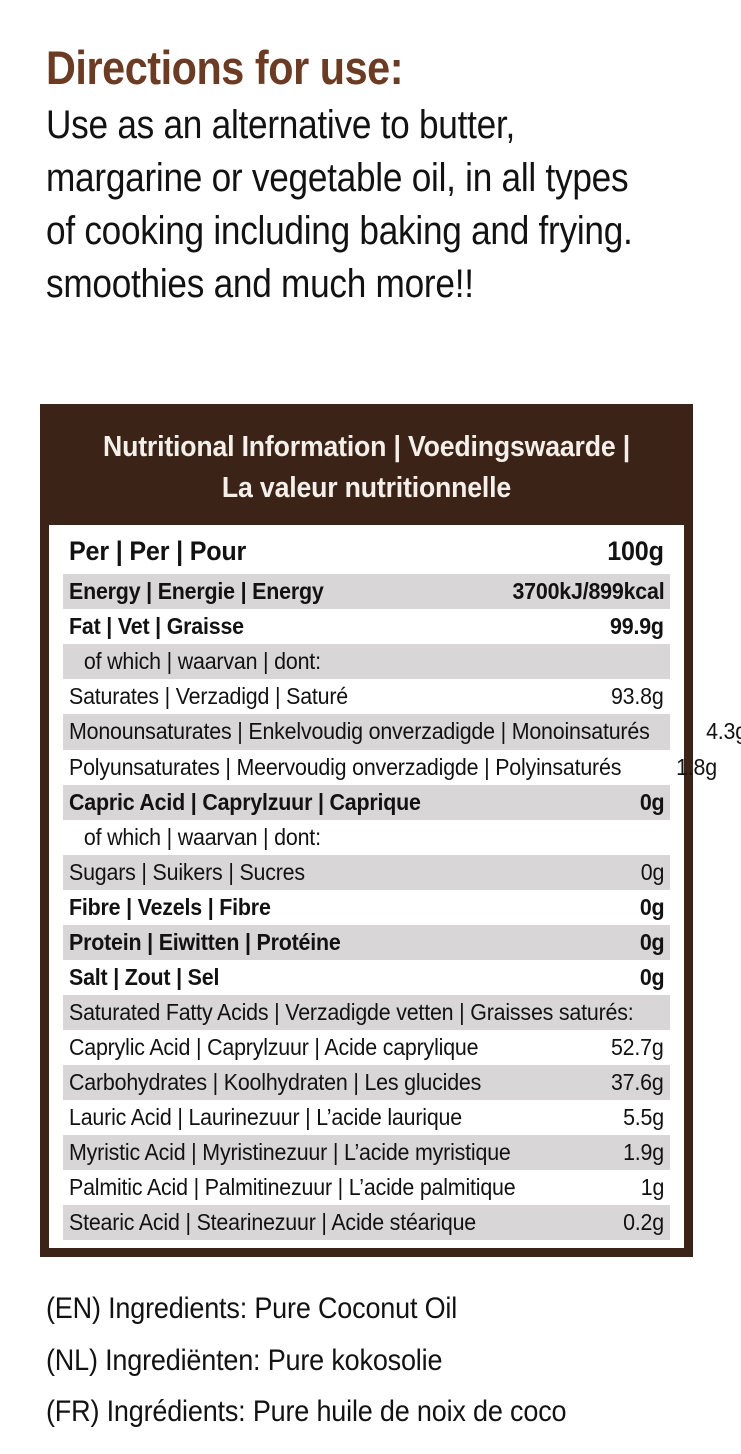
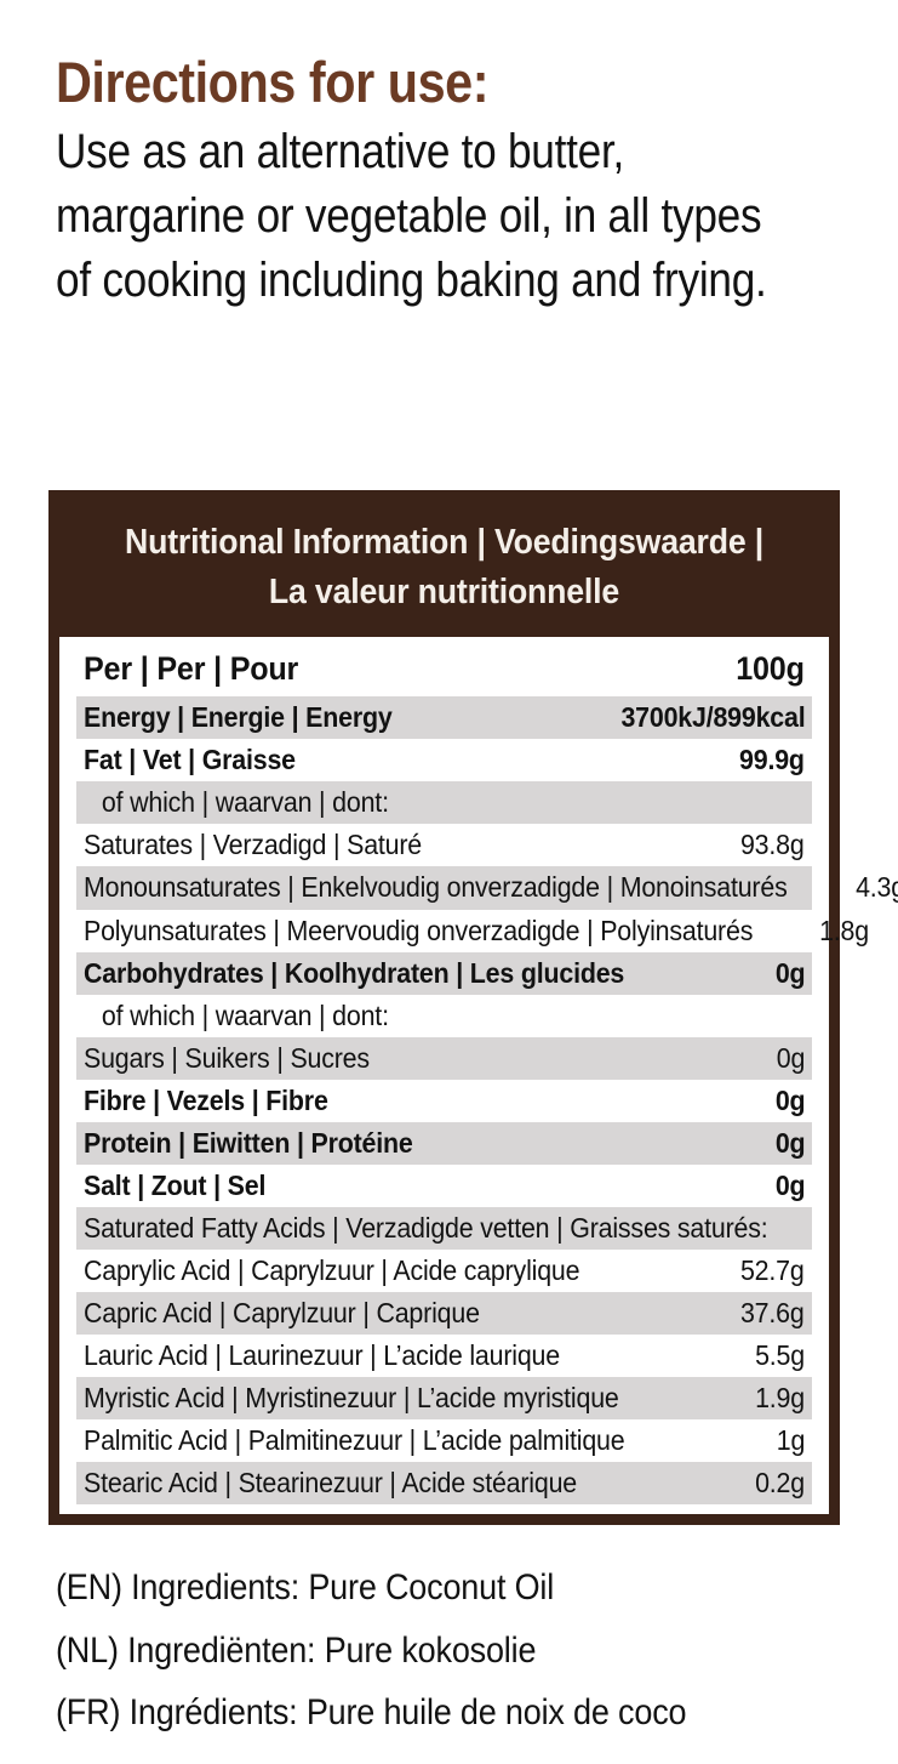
  Directions for use:
  Use as an alternative to butter,
  margarine or vegetable oil, in all types
  of cooking including baking and frying.
- smoothies and much more!!
  Nutritional Information | Voedingswaarde |
  La valeur nutritionnelle
  Per | Per | Pour
  100g
  Energy | Energie | Energy
  3700kJ/899kcal
  Fat | Vet | Graisse
  99.9g
  of which | waarvan | dont:
  Saturates | Verzadigd | Saturé
  93.8g
  Monounsaturates | Enkelvoudig onverzadigde | Monoinsaturés
  4.3
  Polyunsaturates | Meervoudig onverzadigde | Polyinsaturés
  1.8g
- Capric Acid | Caprylzuur | Caprique
+ Carbohydrates | Koolhydraten | Les glucides
  0g
  of which | waarvan | dont:
  Sugars | Suikers | Sucres
  0g
  Fibre | Vezels | Fibre
  0g
  Protein | Eiwitten | Protéine
  0g
  Salt | Zout | Sel
  0g
  Saturated Fatty Acids | Verzadigde vetten | Graisses saturés:
  Caprylic Acid | Caprylzuur | Acide caprylique
  52.7g
- Carbohydrates | Koolhydraten | Les glucides
+ Capric Acid | Caprylzuur | Caprique
  37.6g
  Lauric Acid | Laurinezuur | L’acide laurique
  5.5g
  Myristic Acid | Myristinezuur | L’acide myristique
  1.9g
  Palmitic Acid | Palmitinezuur | L’acide palmitique
  1g
  Stearic Acid | Stearinezuur | Acide stéarique
  0.2g
  (EN) Ingredients: Pure Coconut Oil
  (NL) Ingrediënten: Pure kokosolie
  (FR) Ingrédients: Pure huile de noix de coco
